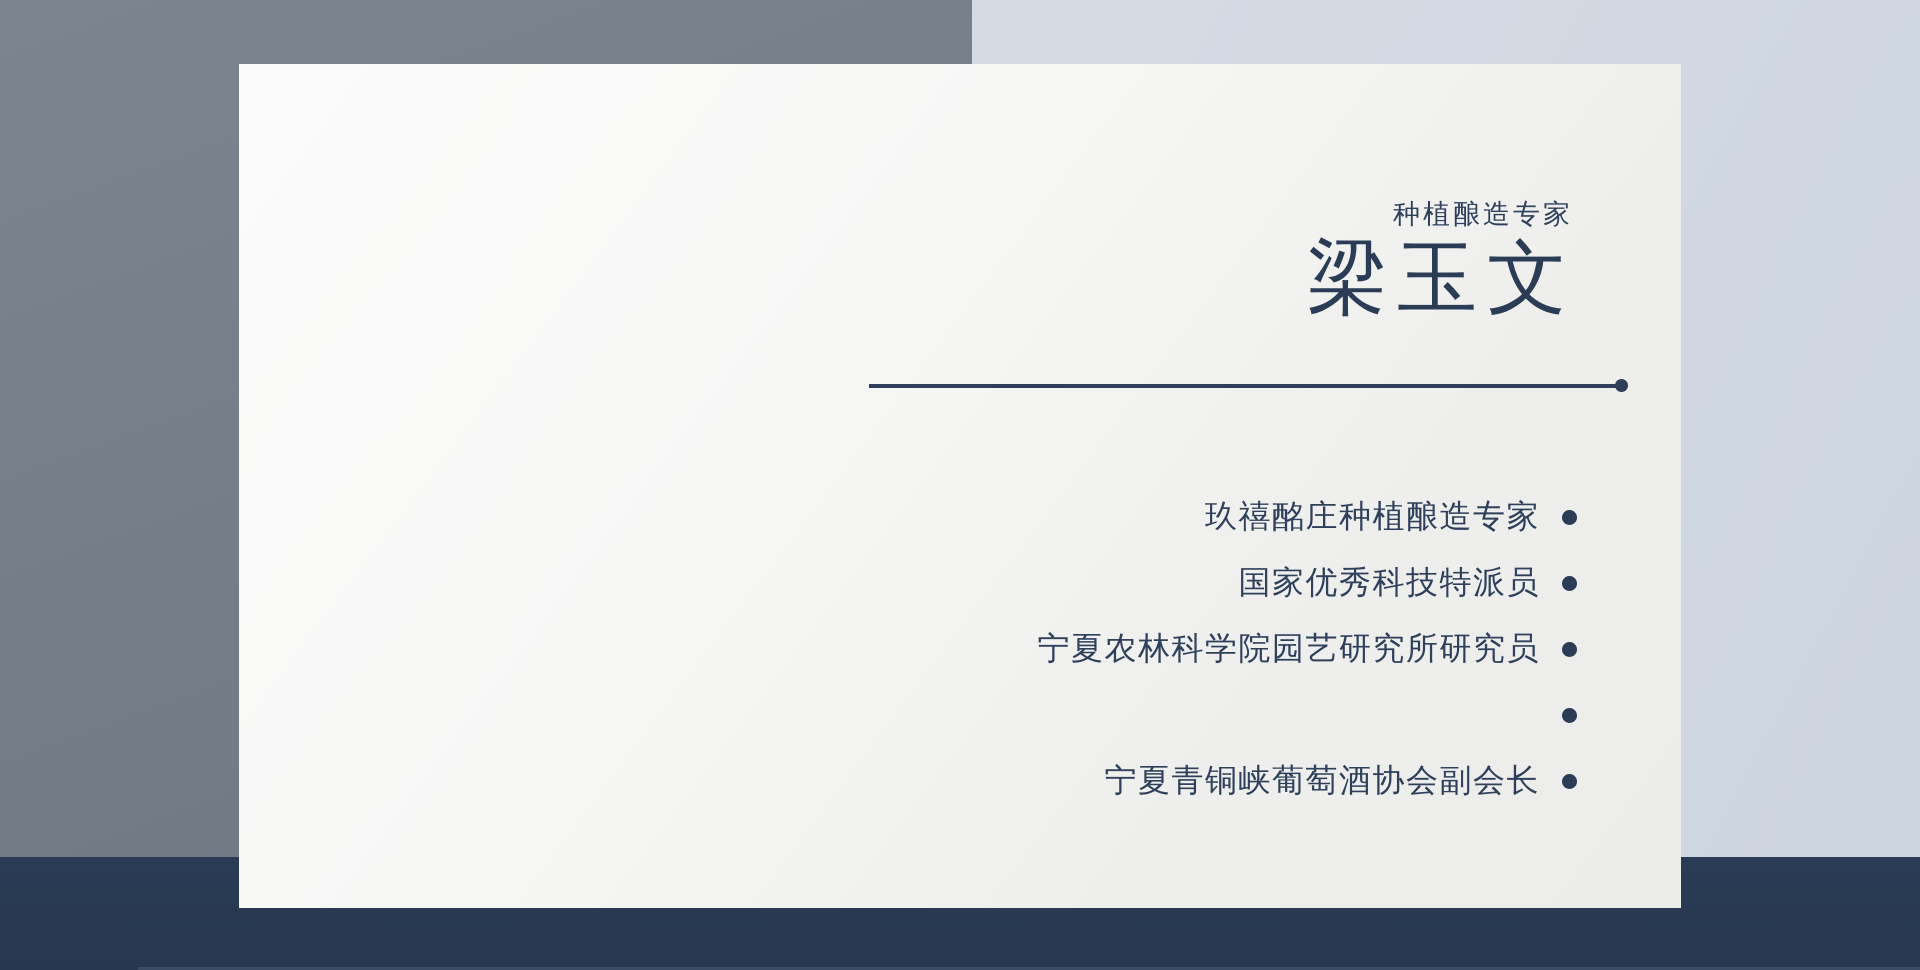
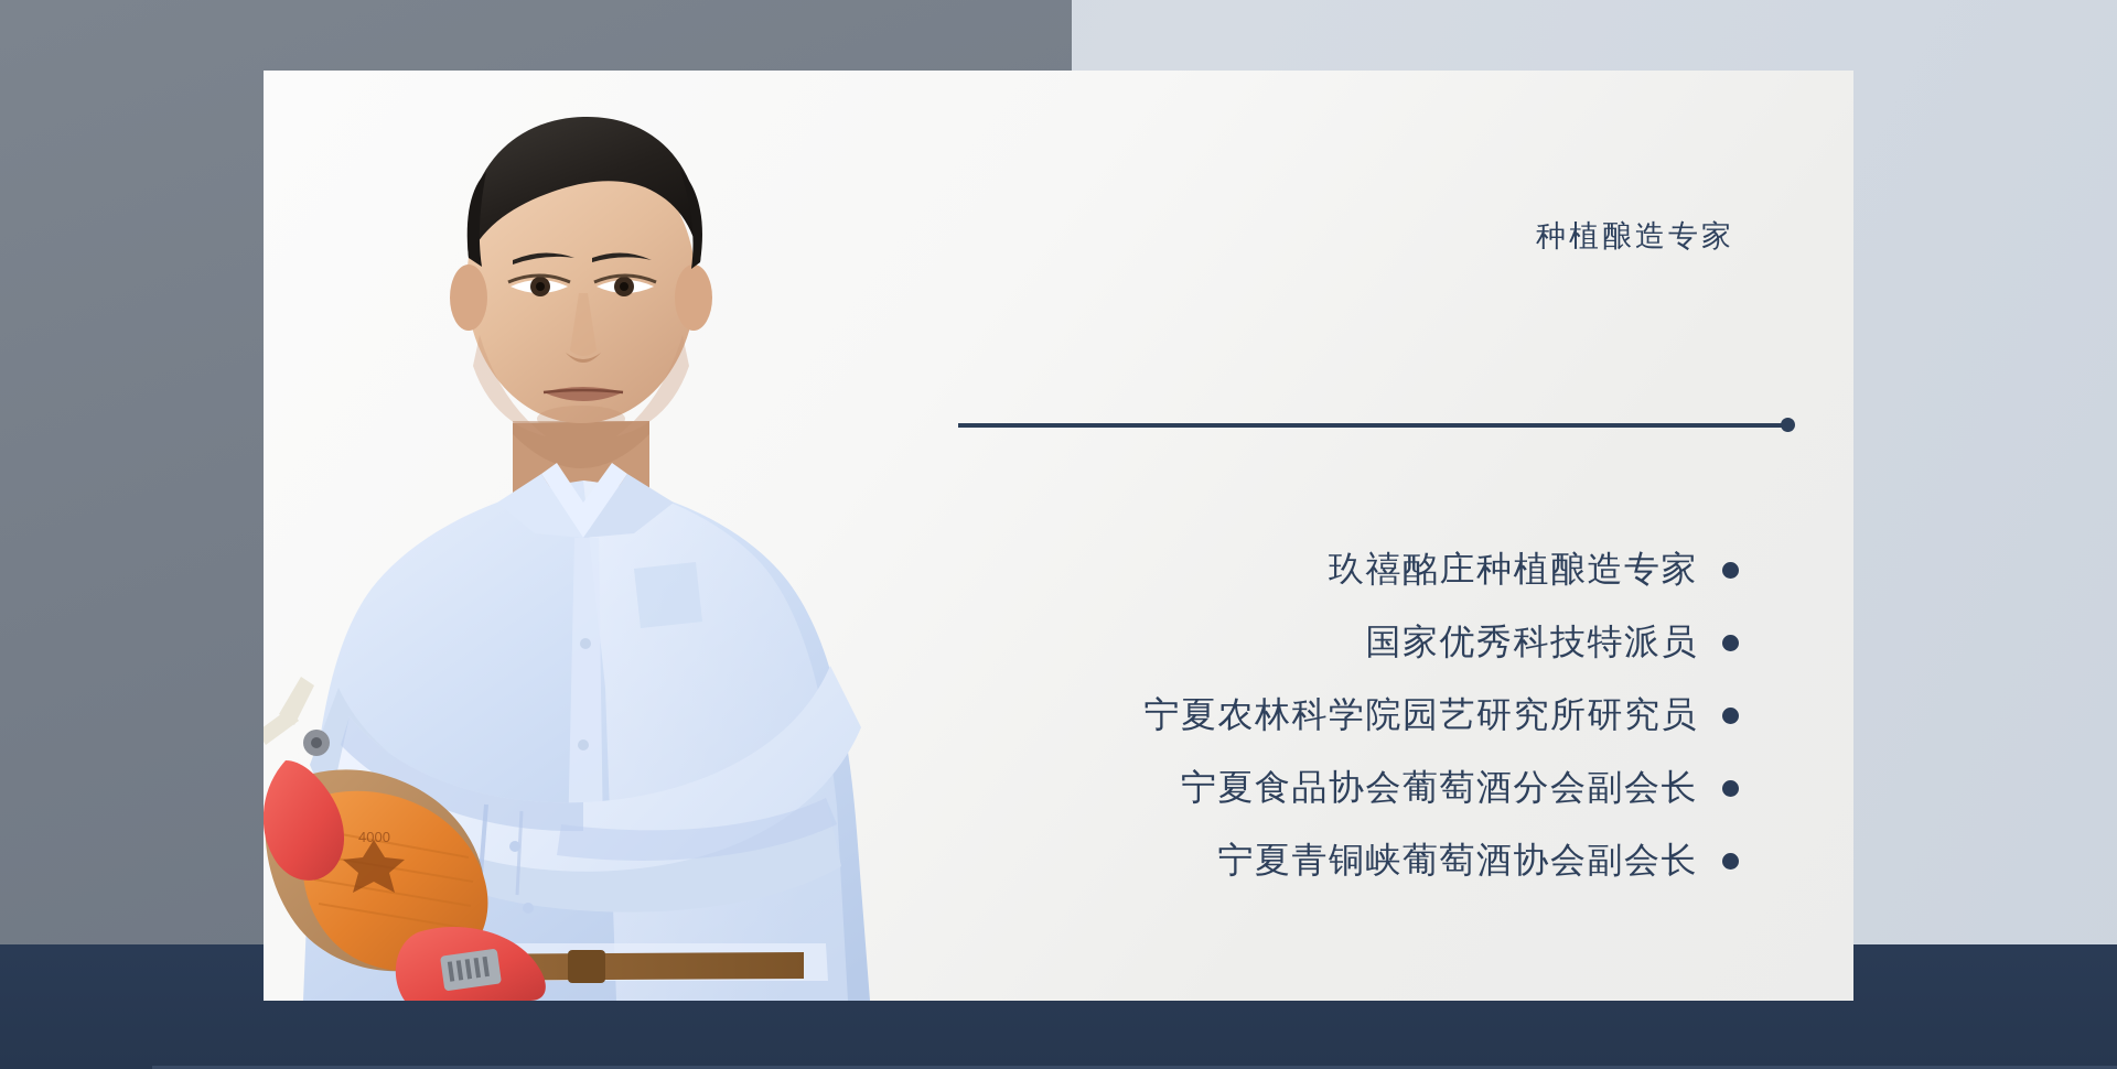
+ 4000
  种植酿造专家
- 梁玉文
  玖禧酩庄种植酿造专家
  国家优秀科技特派员
  宁夏农林科学院园艺研究所研究员
+ 宁夏食品协会葡萄酒分会副会长
  宁夏青铜峡葡萄酒协会副会长
